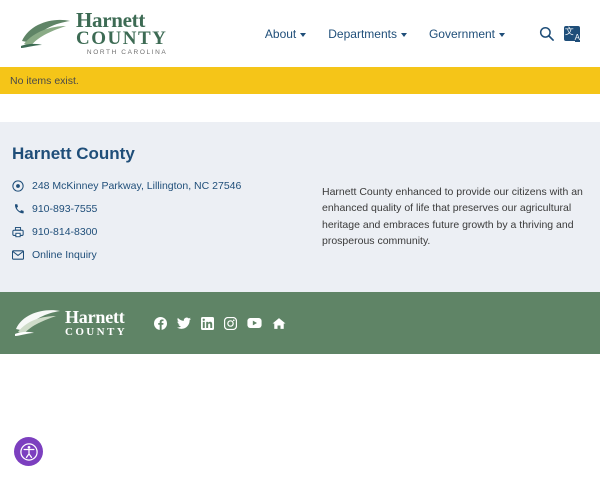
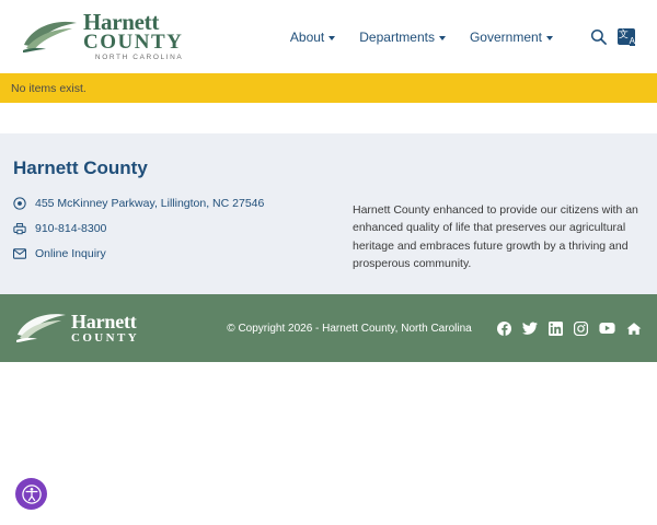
  Harnett
  COUNTY
  About
  Departments
  Government
  No items exist.
  Harnett County
- 248 McKinney Parkway, Lillington, NC 27546
+ 455 McKinney Parkway, Lillington, NC 27546
- 910-893-7555
  910-814-8300
  Online Inquiry
  Harnett County enhanced to provide our citizens with an enhanced quality of life that preserves our agricultural heritage and embraces future growth by a thriving and prosperous community.
  Harnett
  COUNTY
+ © Copyright 2026 - Harnett County, North Carolina
